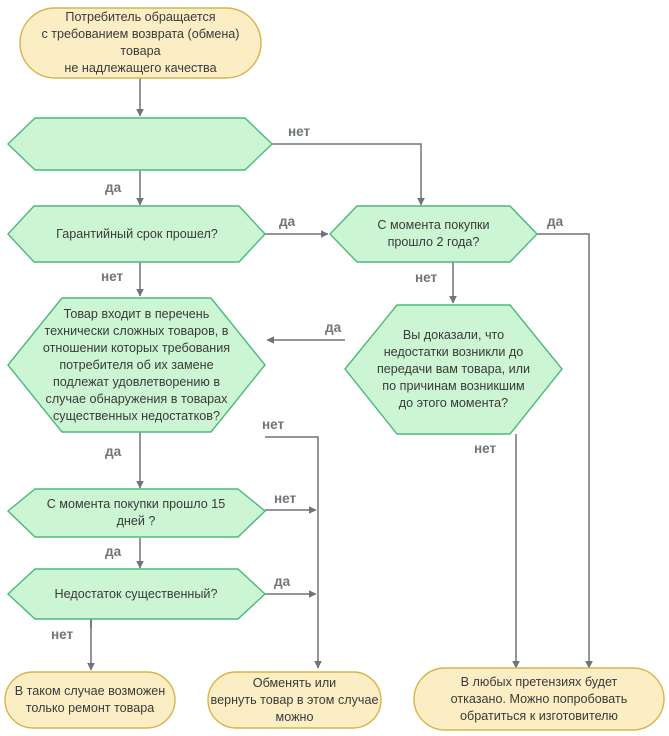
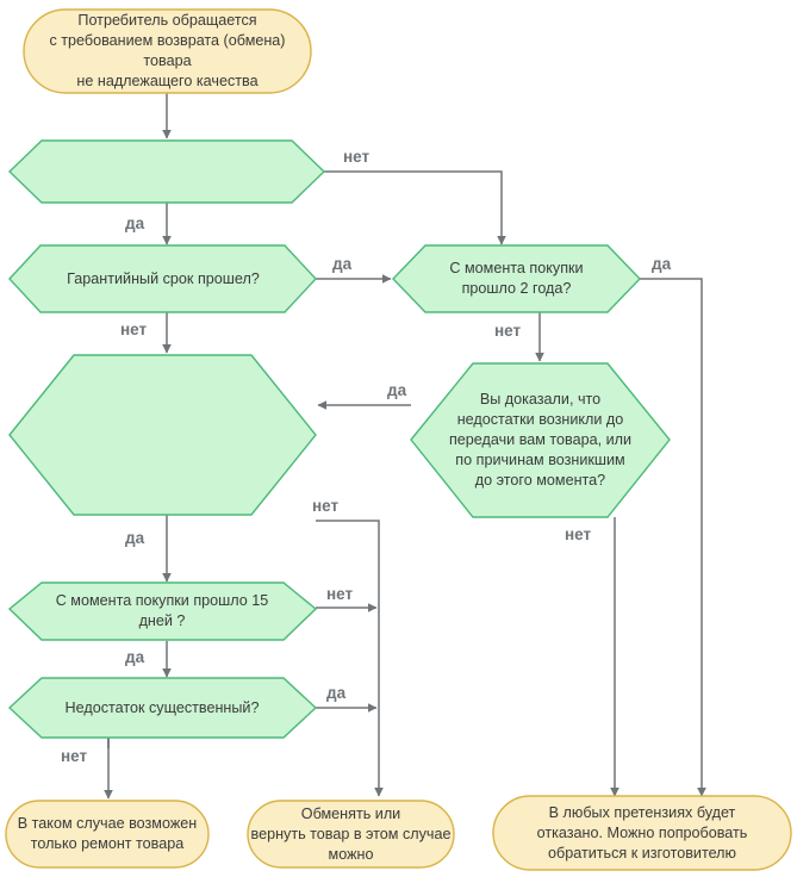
  Потребитель обращается
  с требованием возврата (обмена) товара
  не надлежащего качества
  Гарантийный срок прошел?
  С момента покупки
  прошло 2 года?
- Товар входит в перечень
- технически сложных товаров, в
- отношении которых требования
- потребителя об их замене
- подлежат удовлетворению в
- случае обнаружения в товарах
- существенных недостатков?
  Вы доказали, что
  недостатки возникли до
  передачи вам товара, или
  по причинам возникшим
  до этого момента?
  С момента покупки прошло 15
  дней ?
  Недостаток существенный?
  В таком случае возможен
  только ремонт товара
  Обменять или
  вернуть товар в этом случае
  можно
  В любых претензиях будет
  отказано. Можно попробовать
  обратиться к изготовителю
  нет
  да
  да
  нет
  да
  нет
  да
  нет
  нет
  да
  нет
  да
  да
  нет
